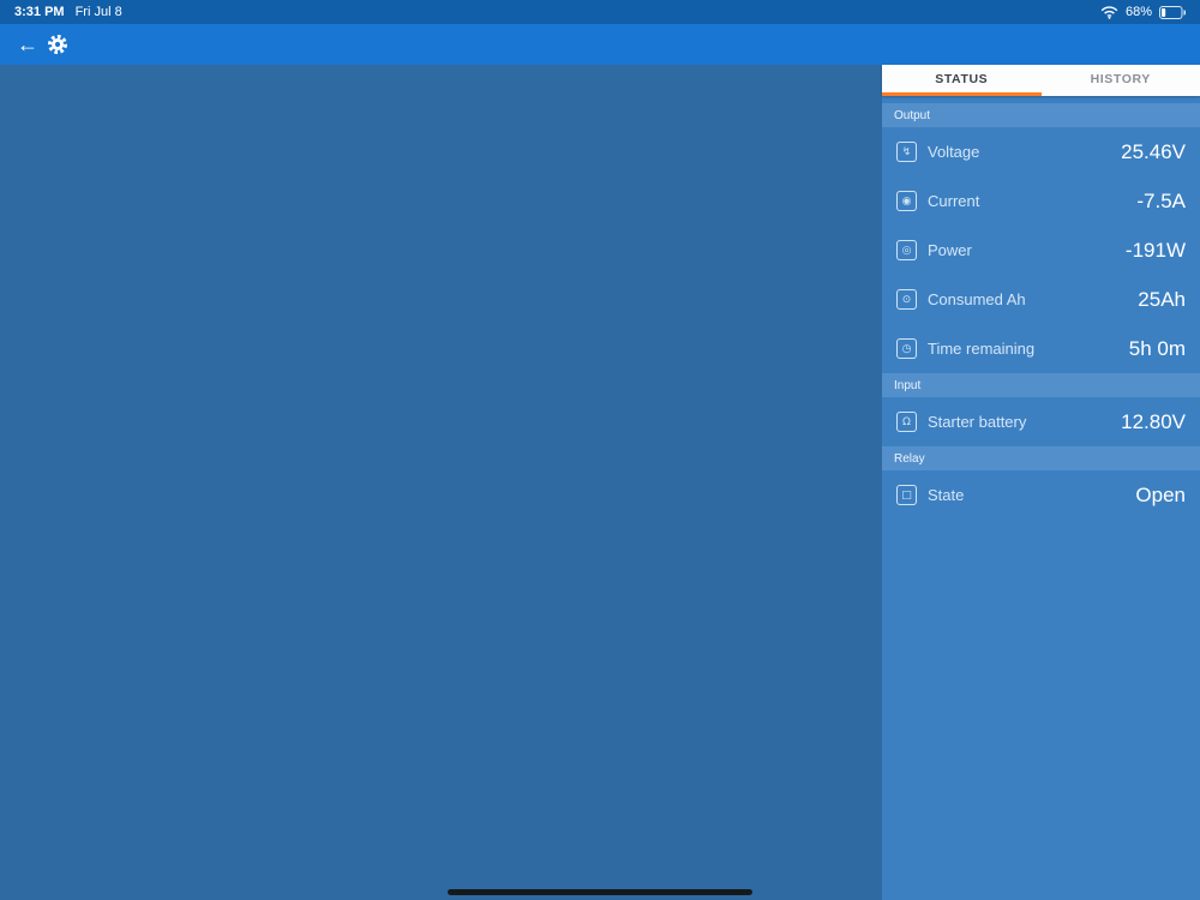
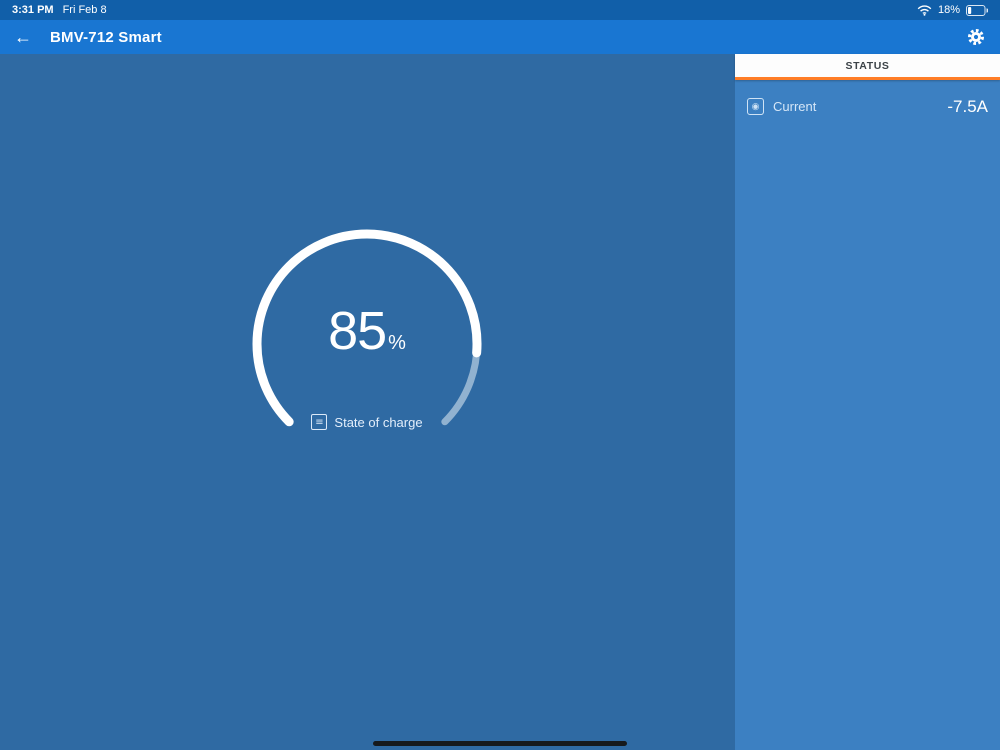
  3:31 PM
- Fri Jul 8
+ Fri Feb 8
- 68%
+ 18%
  ←
+ BMV-712 Smart
+ 85
+ %
+ ≡
+ State of charge
  STATUS
- HISTORY
- Output
- ↯
- Voltage
- 25.46V
  ◉
  Current
  -7.5A
- ◎
- Power
- -191W
- ⊙
- Consumed Ah
- 25Ah
- ◷
- Time remaining
- 5h 0m
- Input
- Ω
- Starter battery
- 12.80V
- Relay
- □
- State
- Open
